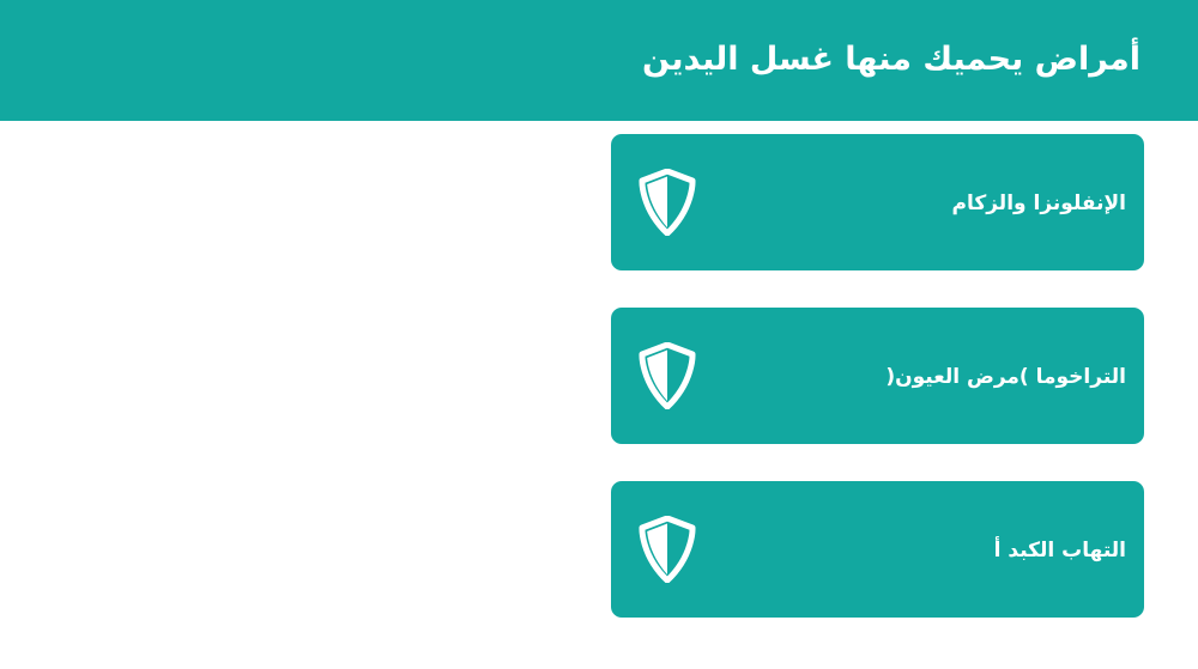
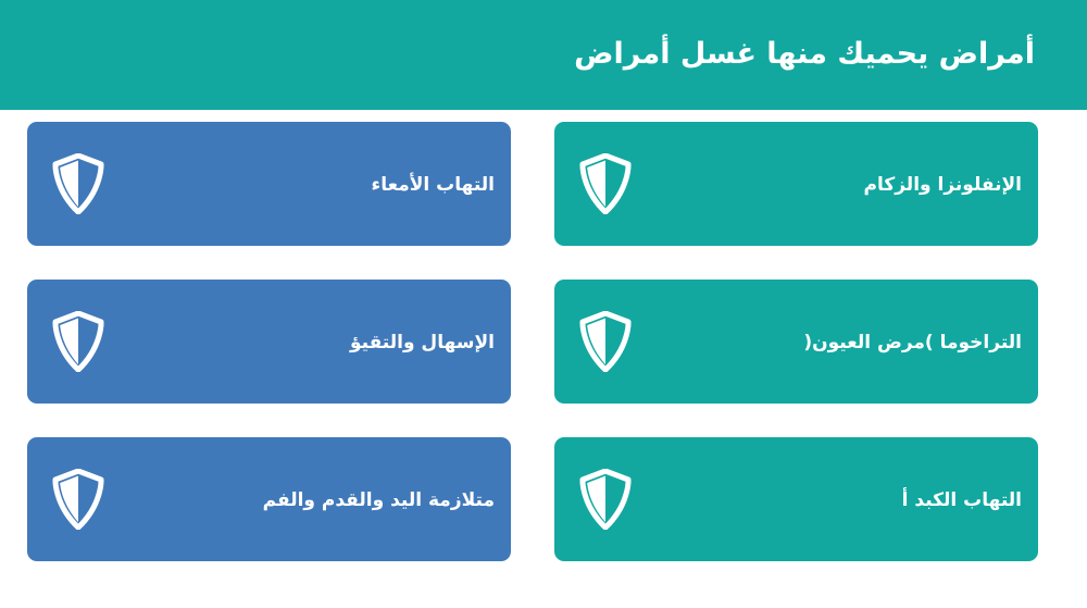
- أمراض يحميك منها غسل اليدين
+ أمراض يحميك منها غسل أمراض
  الإنفلونزا والزكام
  التراخوما )مرض العيون(
  التهاب الكبد أ
+ التهاب الأمعاء
+ الإسهال والتقيؤ
+ متلازمة اليد والقدم والفم
